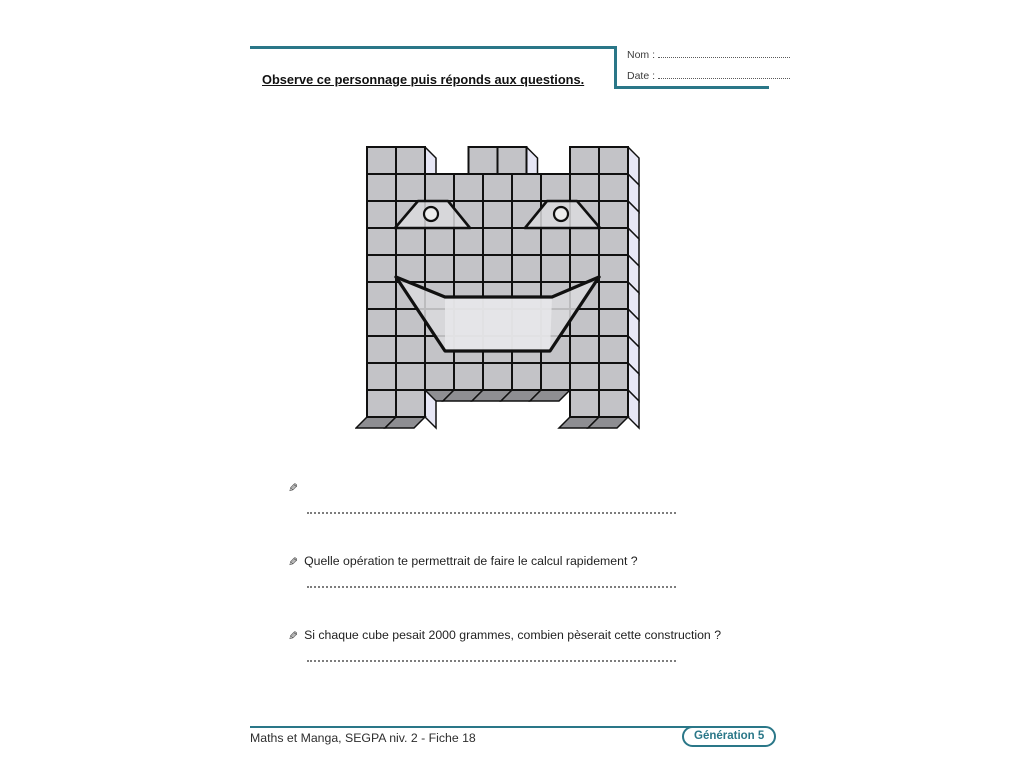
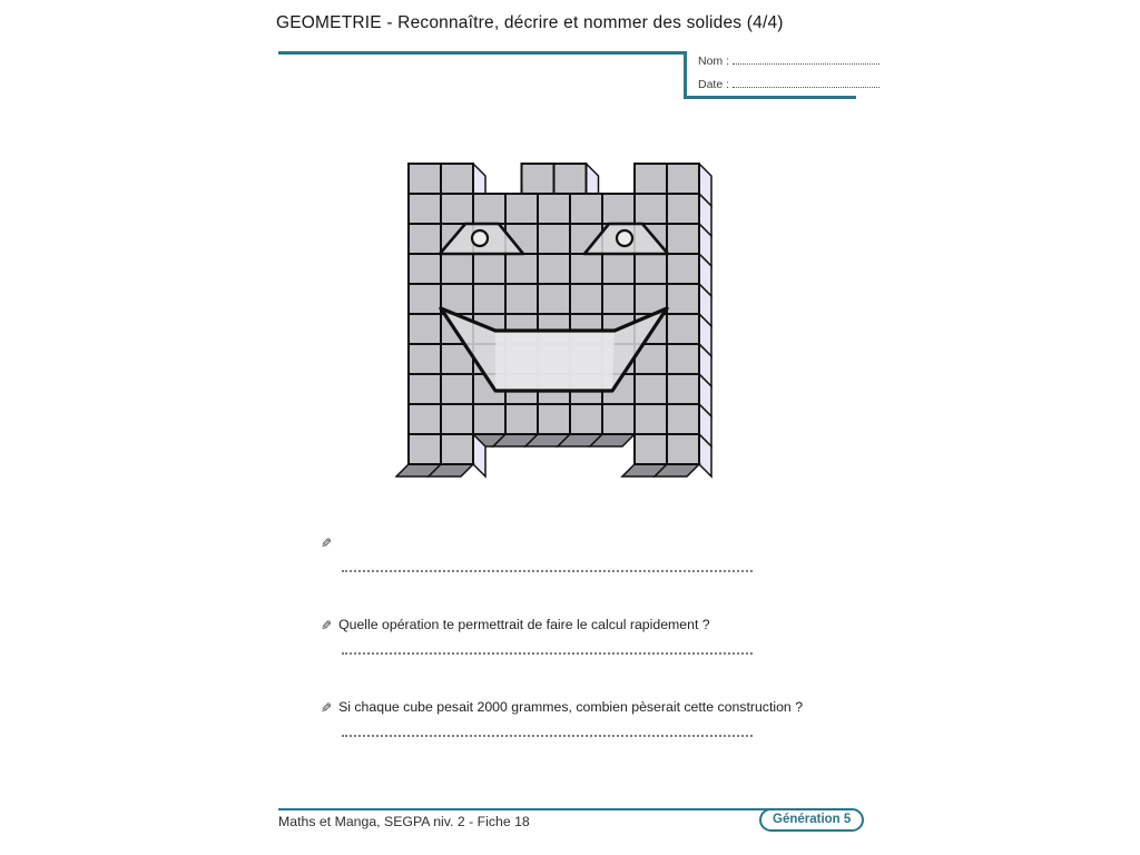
+ GEOMETRIE - Reconnaître, décrire et nommer des solides (4/4)
  Nom :
  Date :
- Observe ce personnage puis réponds aux questions.
  Quelle opération te permettrait de faire le calcul rapidement ?
  Si chaque cube pesait 2000 grammes, combien pèserait cette construction ?
  Maths et Manga, SEGPA niv. 2 - Fiche 18
  Génération 5
